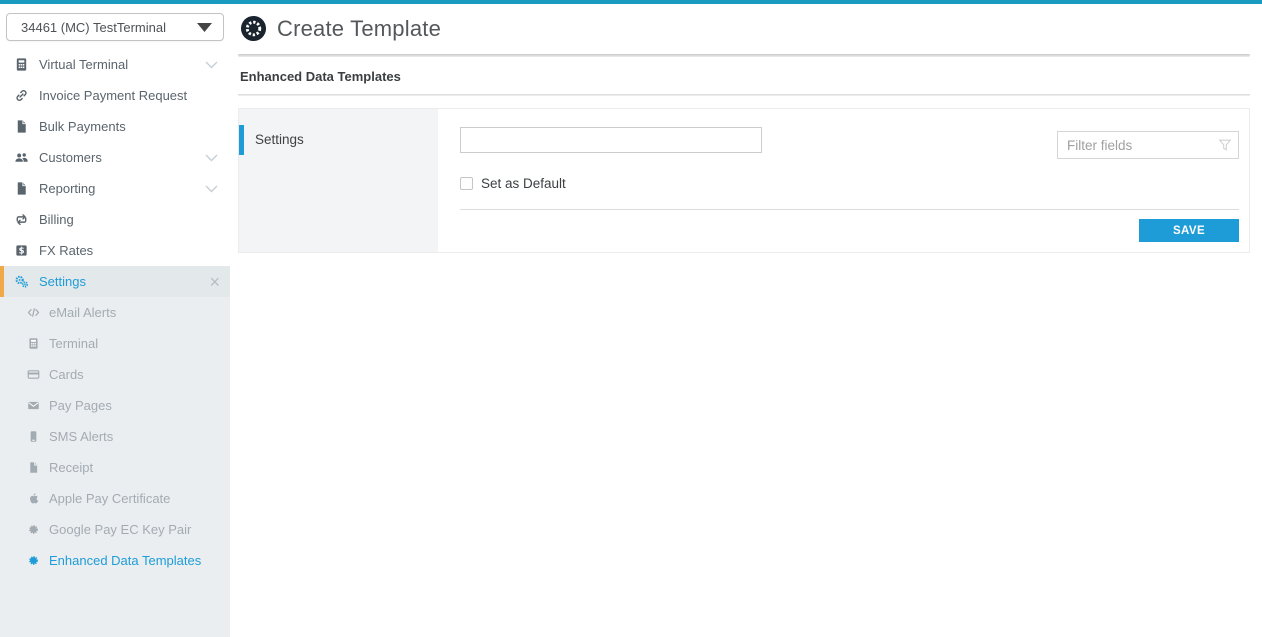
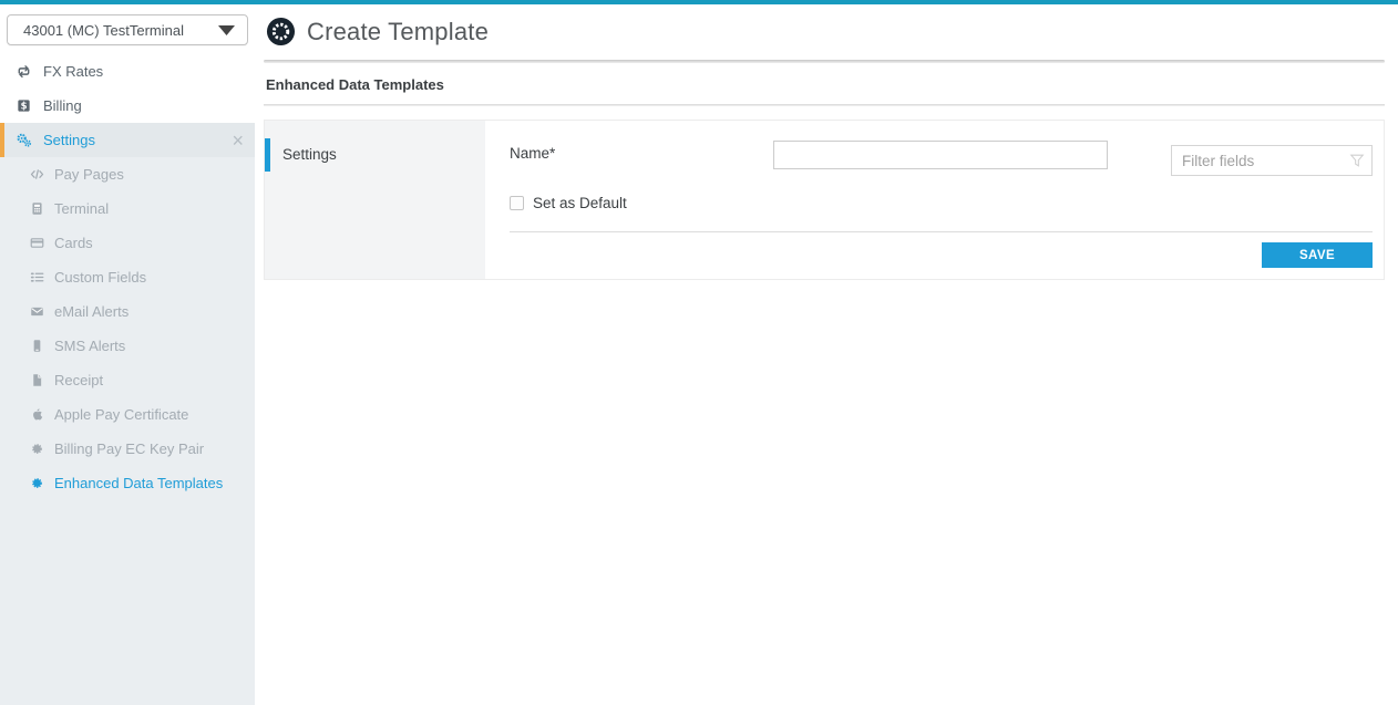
- 34461 (MC) TestTerminal
+ 43001 (MC) TestTerminal
- Virtual Terminal
- Invoice Payment Request
- Bulk Payments
- Customers
- Reporting
- Billing
+ FX Rates
  $
- FX Rates
+ Billing
  Settings
  ×
- eMail Alerts
+ Pay Pages
  Terminal
  Cards
+ Custom Fields
- Pay Pages
+ eMail Alerts
  SMS Alerts
  Receipt
  Apple Pay Certificate
- Google Pay EC Key Pair
+ Billing Pay EC Key Pair
  Enhanced Data Templates
  Create Template
  Enhanced Data Templates
  Settings
+ Name*
  Filter fields
  Set as Default
  SAVE
